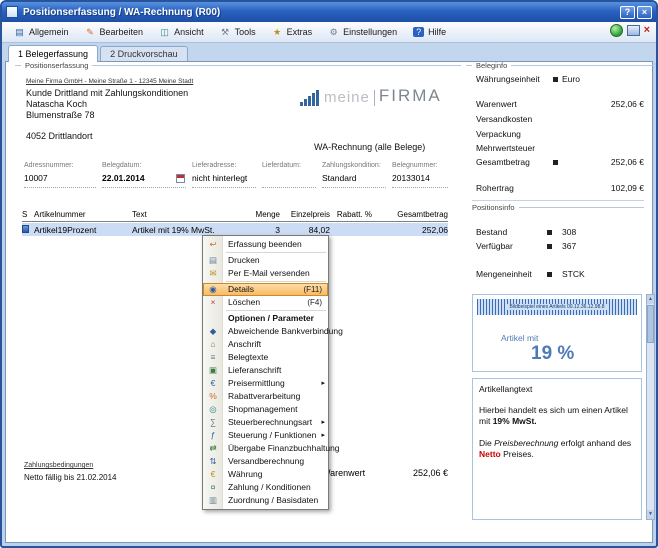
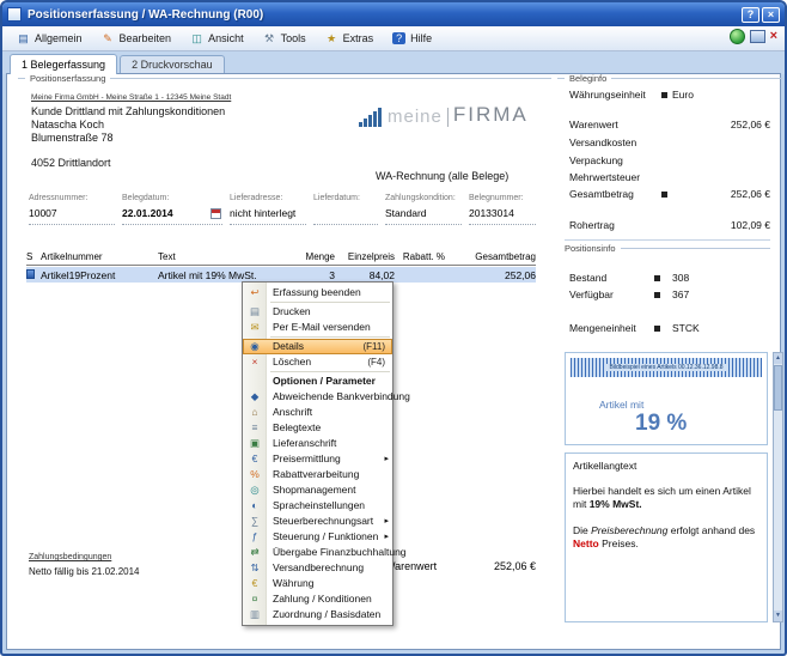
  Positionserfassung / WA-Rechnung (R00)
  ?
  ×
  ▤
  Allgemein
  ✎
  Bearbeiten
  ◫
  Ansicht
  ⚒
  Tools
  ★
  Extras
- ⚙
- Einstellungen
  ?
  Hilfe
  ×
  1 Belegerfassung
  2 Druckvorschau
  Positionserfassung
  Kunde Drittland mit Zahlungskonditionen
  Natascha Koch
  Blumenstraße 78
  4052 Drittlandort
  meine
  FIRMA
  WA-Rechnung (alle Belege)
  10007
  22.01.2014
  nicht hinterlegt
  Standard
  20133014
  S
  Artikelnummer
  Text
  Menge
  Einzelpreis
  Rabatt. %
  Gesamtbetrag
  Artikel19Prozent
  Artikel mit 19% MwSt.
  3
  84,02
  252,06
  Netto fällig bis 21.02.2014
  arenwert
  252,06 €
  Beleginfo
  Währungseinheit
  Euro
  Warenwert
  252,06 €
  Versandkosten
  Verpackung
  Mehrwertsteuer
  Gesamtbetrag
  252,06 €
  Rohertrag
  102,09 €
  Positionsinfo
  Bestand
  308
  Verfügbar
  367
  Mengeneinheit
  STCK
  Artikel mit
  19 %
  Artikellangtext
  Hierbei handelt es sich um einen Artikel mit 19% MwSt.
  Die Preisberechnung erfolgt anhand des Netto Preises.
  ↩
  Erfassung beenden
  ▤
  Drucken
  ✉
  Per E-Mail versenden
  ◉
  Details
  (F11)
  ×
  Löschen
  (F4)
  Optionen / Parameter
  ◆
  Abweichende Bankverbindung
  ⌂
  Anschrift
  ≡
  Belegtexte
  ▣
  Lieferanschrift
  €
  Preisermittlung
  %
  Rabattverarbeitung
  ◎
  Shopmanagement
+ ◐
+ Spracheinstellungen
  ∑
  Steuerberechnungsart
  ƒ
  Steuerung / Funktionen
  ⇄
  Übergabe Finanzbuchhaltung
  ⇅
  Versandberechnung
  €
  Währung
  ¤
  Zahlung / Konditionen
  ▥
  Zuordnung / Basisdaten
